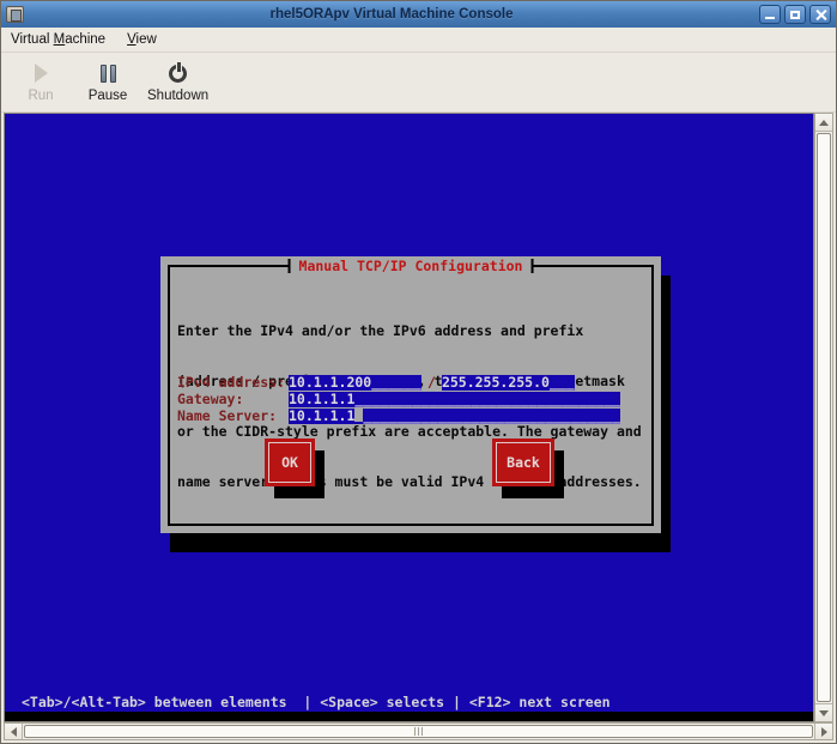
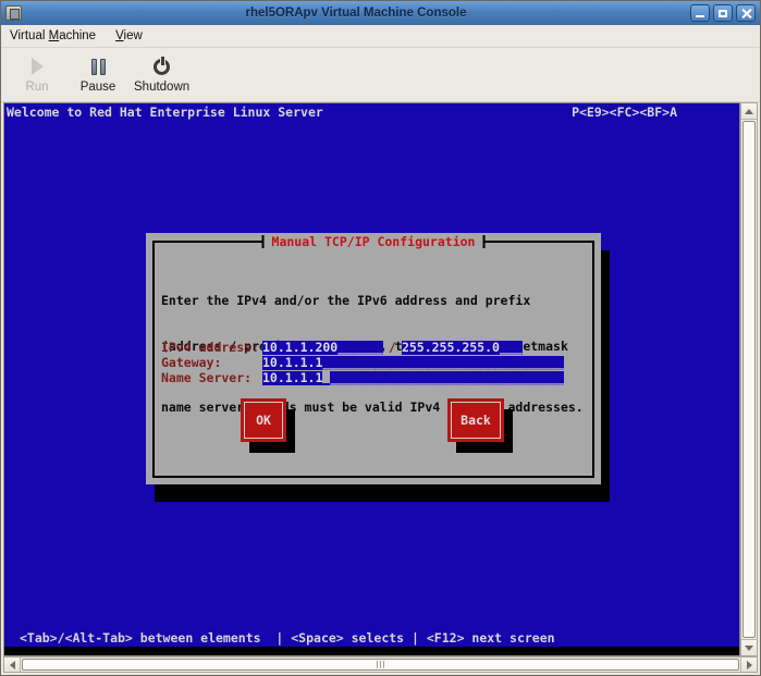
  rhel5ORApv Virtual Machine Console
  Virtual Machine
  View
  Run
  Pause
  Shutdown
+ Welcome to Red Hat Enterprise Linux Server
+ P<E9><FC><BF>A
  Manual TCP/IP Configuration
  Enter the IPv4 and/or the IPv6 address and prefix
- or the CIDR-style prefix are acceptable. The gateway and
  name serves must be valid IPv4 addresses.
  IPv4 address:
  10.1.1.200______
  /
  255.255.255.0___
  Gateway:
  10.1.1.1________________________________
  Name Server:
  10.1.1.1 _______________________________
  OK
  Back
  <Tab>/<Alt-Tab> between elements | <Space> selects | <F12> next screen
